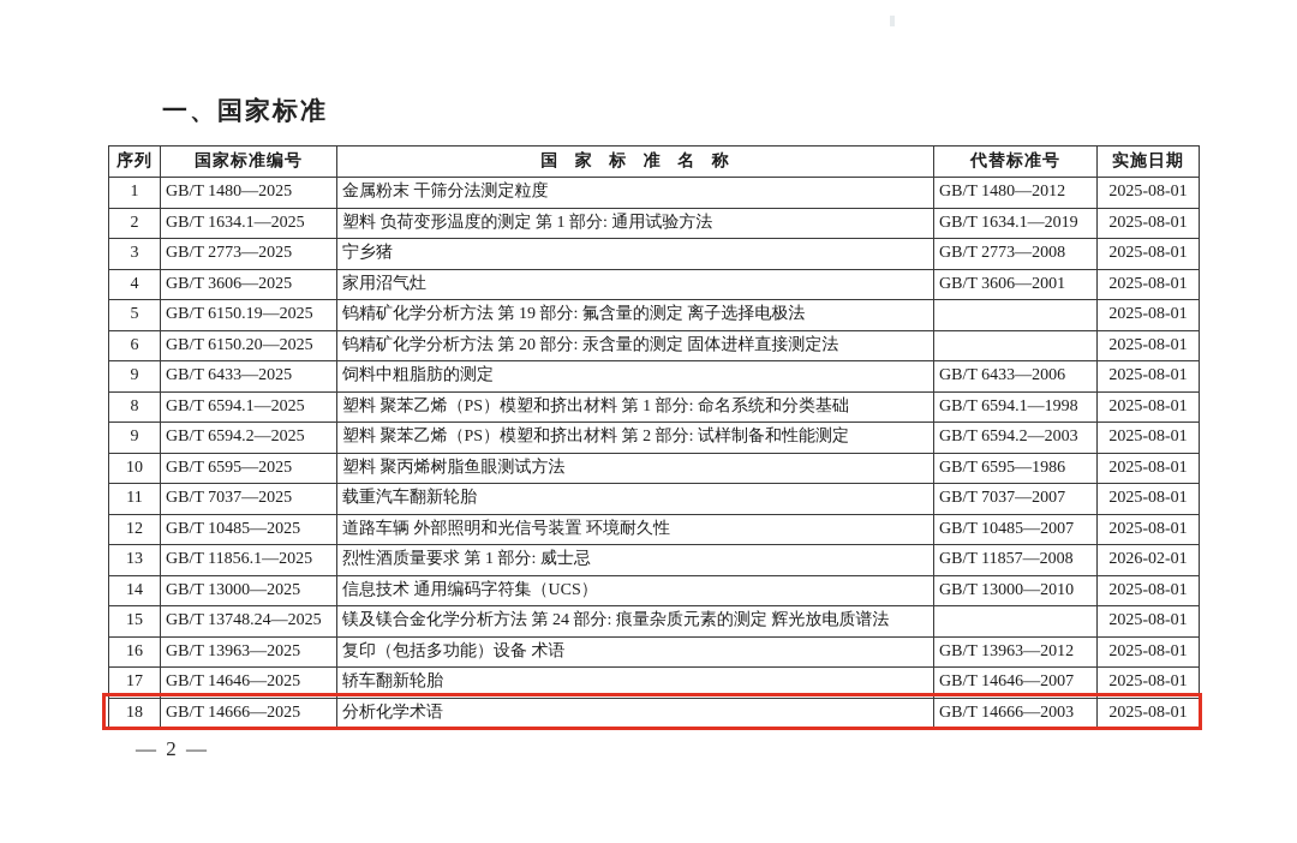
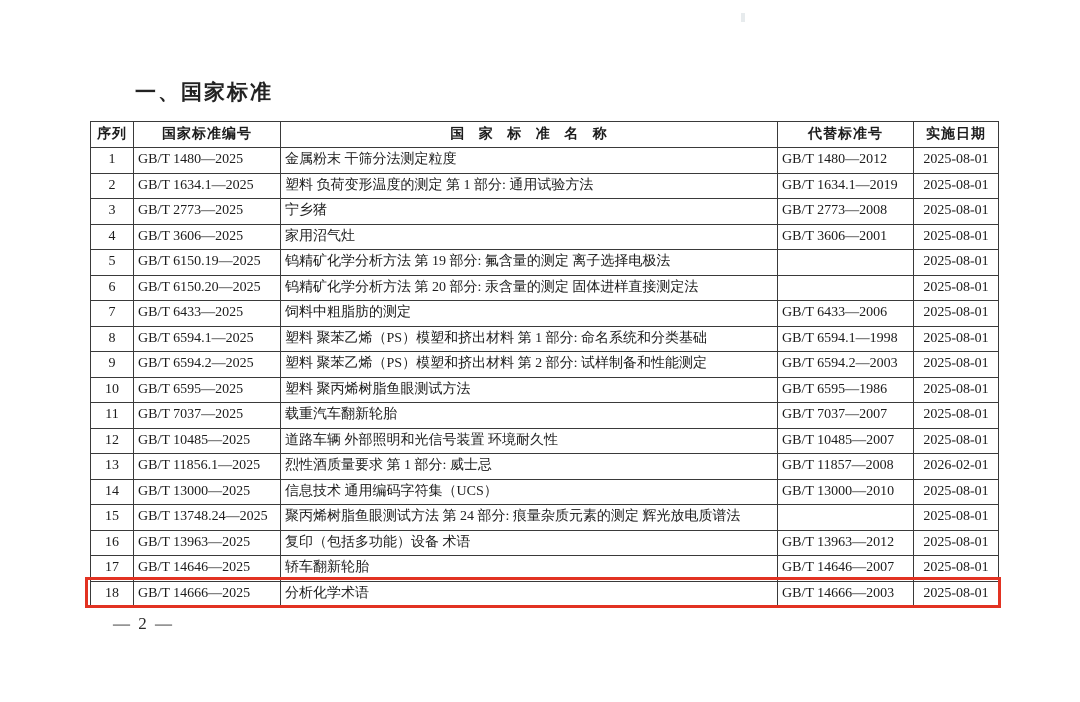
  一、国家标准
  序列	国家标准编号	国 家 标 准 名 称	代替标准号	实施日期
  1	GB/T 1480—2025	金属粉末 干筛分法测定粒度	GB/T 1480—2012	2025-08-01
  2	GB/T 1634.1—2025	塑料 负荷变形温度的测定 第 1 部分: 通用试验方法	GB/T 1634.1—2019	2025-08-01
  3	GB/T 2773—2025	宁乡猪	GB/T 2773—2008	2025-08-01
  4	GB/T 3606—2025	家用沼气灶	GB/T 3606—2001	2025-08-01
  5	GB/T 6150.19—2025	钨精矿化学分析方法 第 19 部分: 氟含量的测定 离子选择电极法		2025-08-01
  6	GB/T 6150.20—2025	钨精矿化学分析方法 第 20 部分: 汞含量的测定 固体进样直接测定法		2025-08-01
- 9	GB/T 6433—2025	饲料中粗脂肪的测定	GB/T 6433—2006	2025-08-01
+ 7	GB/T 6433—2025	饲料中粗脂肪的测定	GB/T 6433—2006	2025-08-01
  8	GB/T 6594.1—2025	塑料 聚苯乙烯（PS）模塑和挤出材料 第 1 部分: 命名系统和分类基础	GB/T 6594.1—1998	2025-08-01
  9	GB/T 6594.2—2025	塑料 聚苯乙烯（PS）模塑和挤出材料 第 2 部分: 试样制备和性能测定	GB/T 6594.2—2003	2025-08-01
  10	GB/T 6595—2025	塑料 聚丙烯树脂鱼眼测试方法	GB/T 6595—1986	2025-08-01
  11	GB/T 7037—2025	载重汽车翻新轮胎	GB/T 7037—2007	2025-08-01
  12	GB/T 10485—2025	道路车辆 外部照明和光信号装置 环境耐久性	GB/T 10485—2007	2025-08-01
  13	GB/T 11856.1—2025	烈性酒质量要求 第 1 部分: 威士忌	GB/T 11857—2008	2026-02-01
  14	GB/T 13000—2025	信息技术 通用编码字符集（UCS）	GB/T 13000—2010	2025-08-01
- 15	GB/T 13748.24—2025	镁及镁合金化学分析方法 第 24 部分: 痕量杂质元素的测定 辉光放电质谱法		2025-08-01
+ 15	GB/T 13748.24—2025	聚丙烯树脂鱼眼测试方法 第 24 部分: 痕量杂质元素的测定 辉光放电质谱法		2025-08-01
  16	GB/T 13963—2025	复印（包括多功能）设备 术语	GB/T 13963—2012	2025-08-01
  17	GB/T 14646—2025	轿车翻新轮胎	GB/T 14646—2007	2025-08-01
  18	GB/T 14666—2025	分析化学术语	GB/T 14666—2003	2025-08-01
  — 2 —
